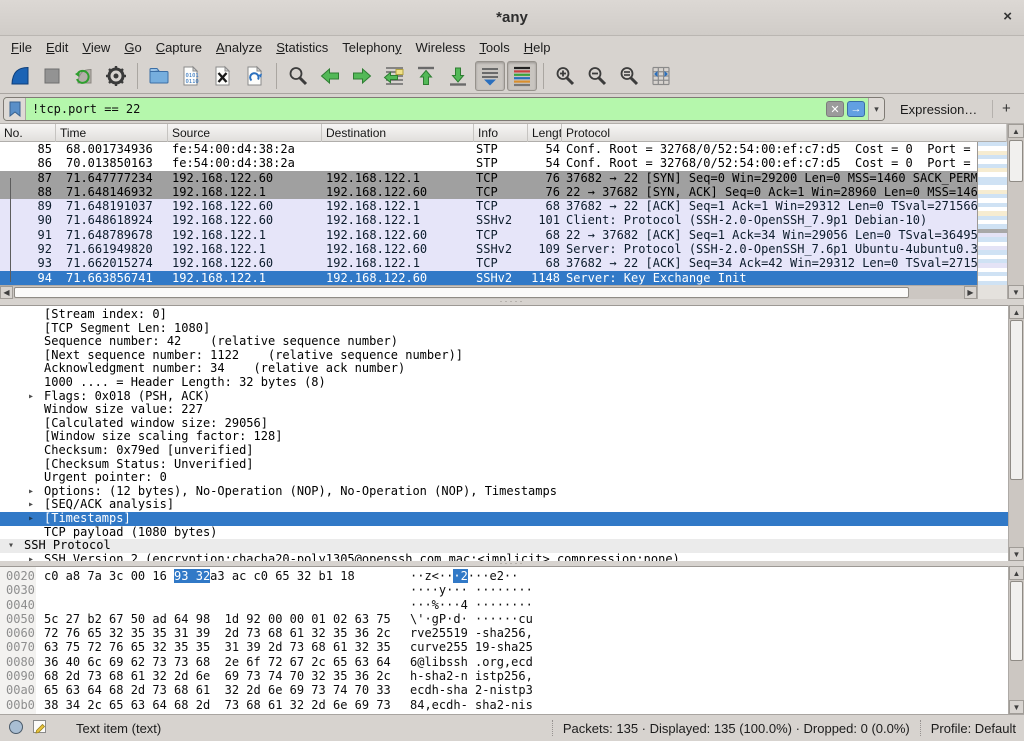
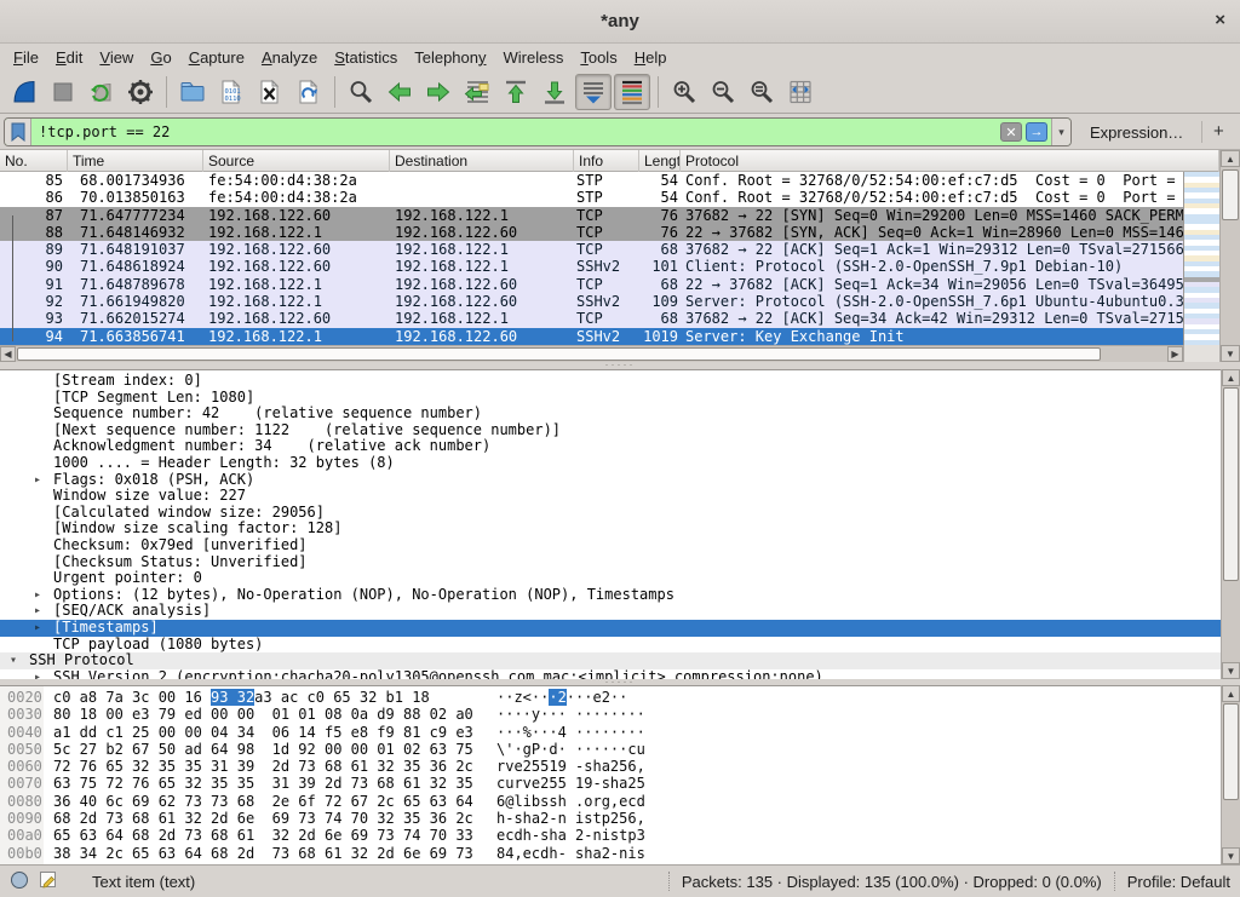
  *any
  ×
  File
  Edit
  View
  Go
  Capture
  Analyze
  Statistics
  Telephony
  Wireless
  Tools
  Help
  !tcp.port == 22
  ✕
  →
  ▾
  Expression…
  +
  No.
  Time
  Source
  Destination
  Info
  Lengt
  Protocol
  85
  68.001734936
  fe:54:00:d4:38:2a
  STP
  54
  Conf. Root = 32768/0/52:54:00:ef:c7:d5 Cost = 0 Port =
  86
  70.013850163
  fe:54:00:d4:38:2a
  STP
  54
  Conf. Root = 32768/0/52:54:00:ef:c7:d5 Cost = 0 Port =
  87
  71.647777234
  192.168.122.60
  192.168.122.1
  TCP
  76
  37682 → 22 [SYN] Seq=0 Win=29200 Len=0 MSS=1460 SACK_PERM
  88
  71.648146932
  192.168.122.1
  192.168.122.60
  TCP
  76
  22 → 37682 [SYN, ACK] Seq=0 Ack=1 Win=28960 Len=0 MSS=146
  89
  71.648191037
  192.168.122.60
  192.168.122.1
  TCP
  68
  37682 → 22 [ACK] Seq=1 Ack=1 Win=29312 Len=0 TSval=271566
  90
  71.648618924
  192.168.122.60
  192.168.122.1
  SSHv2
  101
  Client: Protocol (SSH-2.0-OpenSSH_7.9p1 Debian-10)
  91
  71.648789678
  192.168.122.1
  192.168.122.60
  TCP
  68
  22 → 37682 [ACK] Seq=1 Ack=34 Win=29056 Len=0 TSval=36495
  92
  71.661949820
  192.168.122.1
  192.168.122.60
  SSHv2
  109
  Server: Protocol (SSH-2.0-OpenSSH_7.6p1 Ubuntu-4ubuntu0.3
  93
  71.662015274
  192.168.122.60
  192.168.122.1
  TCP
  68
  37682 → 22 [ACK] Seq=34 Ack=42 Win=29312 Len=0 TSval=2715
  94
  71.663856741
  192.168.122.1
  192.168.122.60
  SSHv2
- 1148
+ 1019
  Server: Key Exchange Init
  ▲
  ▼
  ◀
  ▶
  ·····
  [Stream index: 0]
  [TCP Segment Len: 1080]
  Sequence number: 42 (relative sequence number)
  [Next sequence number: 1122 (relative sequence number)]
  Acknowledgment number: 34 (relative ack number)
  1000 .... = Header Length: 32 bytes (8)
  ▸
  Flags: 0x018 (PSH, ACK)
  Window size value: 227
  [Calculated window size: 29056]
  [Window size scaling factor: 128]
  Checksum: 0x79ed [unverified]
  [Checksum Status: Unverified]
  Urgent pointer: 0
  ▸
  Options: (12 bytes), No-Operation (NOP), No-Operation (NOP), Timestamps
  ▸
  [SEQ/ACK analysis]
  ▸
  [Timestamps]
  TCP payload (1080 bytes)
  ▾
  SSH Protocol
  ▸
  SSH Version 2 (encryption:chacha20-poly1305@openssh.com mac:<implicit> compression:none)
  ▲
  ▼
  ·····
  0020
  c0 a8 7a 3c 00 16
  93 32
  85 a3 ac c0 65 32 b1 18
  ··z<··
  ·2
  ····e2··
  0030
+ 80 18 00 e3 79 ed 00 00 01 01 08 0a d9 88 02 a0
  ····y··· ········
  0040
+ a1 dd c1 25 00 00 04 34 06 14 f5 e8 f9 81 c9 e3
  ···%···4 ········
  0050
  5c 27 b2 67 50 ad 64 98 1d 92 00 00 01 02 63 75
  \'·gP·d· ······cu
  0060
  72 76 65 32 35 35 31 39 2d 73 68 61 32 35 36 2c
  rve25519 -sha256,
  0070
  63 75 72 76 65 32 35 35 31 39 2d 73 68 61 32 35
  curve255 19-sha25
  0080
  36 40 6c 69 62 73 73 68 2e 6f 72 67 2c 65 63 64
  6@libssh .org,ecd
  0090
  68 2d 73 68 61 32 2d 6e 69 73 74 70 32 35 36 2c
  h-sha2-n istp256,
  00a0
  65 63 64 68 2d 73 68 61 32 2d 6e 69 73 74 70 33
  ecdh-sha 2-nistp3
  00b0
  38 34 2c 65 63 64 68 2d 73 68 61 32 2d 6e 69 73
  84,ecdh- sha2-nis
  ▲
  ▼
  Text item (text)
  Packets: 135 · Displayed: 135 (100.0%) · Dropped: 0 (0.0%)
  Profile: Default
